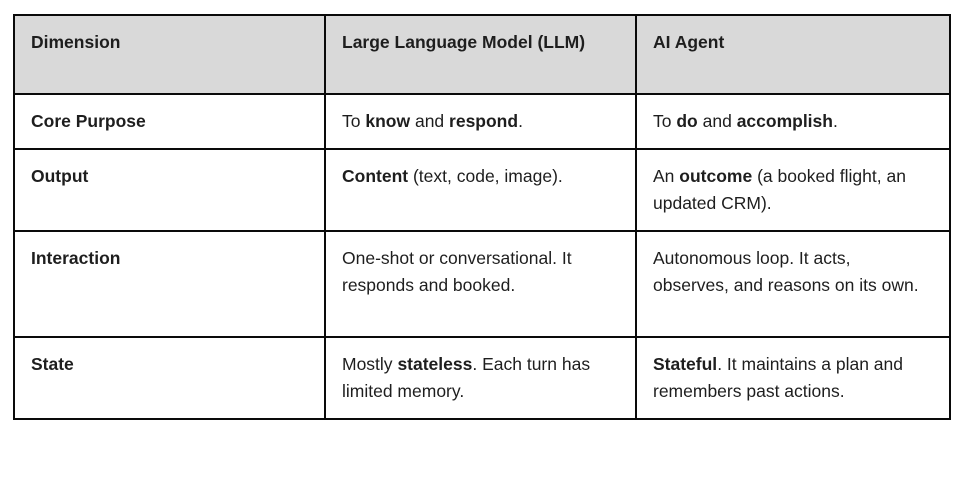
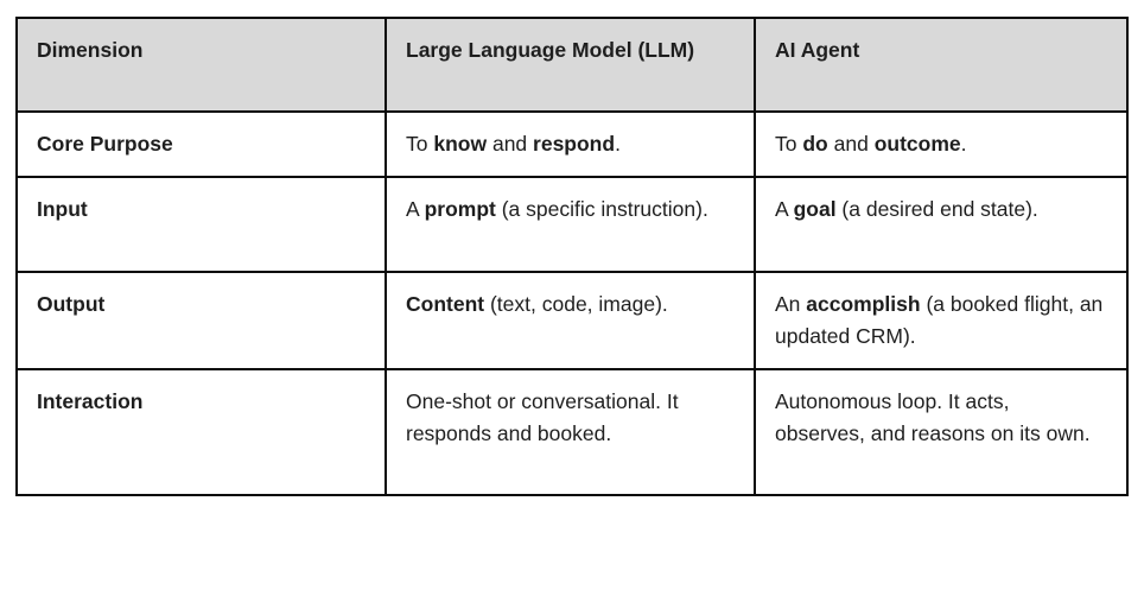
  Dimension	Large Language Model (LLM)	AI Agent
- Core Purpose	To know and respond.	To do and accomplish.
+ Core Purpose	To know and respond.	To do and outcome.
+ Input	A prompt (a specific instruction).	A goal (a desired end state).
- Output	Content (text, code, image).	An outcome (a booked flight, an updated CRM).
+ Output	Content (text, code, image).	An accomplish (a booked flight, an updated CRM).
  Interaction	One-shot or conversational. It responds and booked.	Autonomous loop. It acts, observes, and reasons on its own.
- State	Mostly stateless. Each turn has limited memory.	Stateful. It maintains a plan and remembers past actions.
